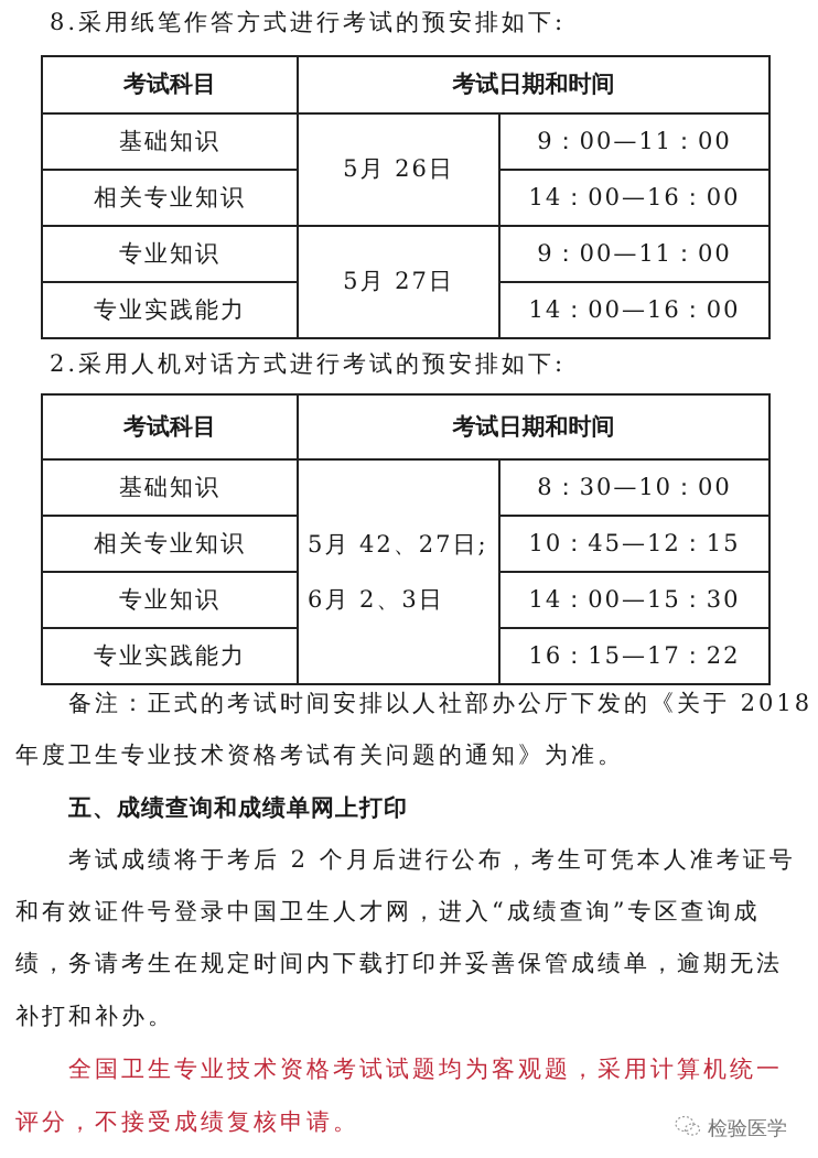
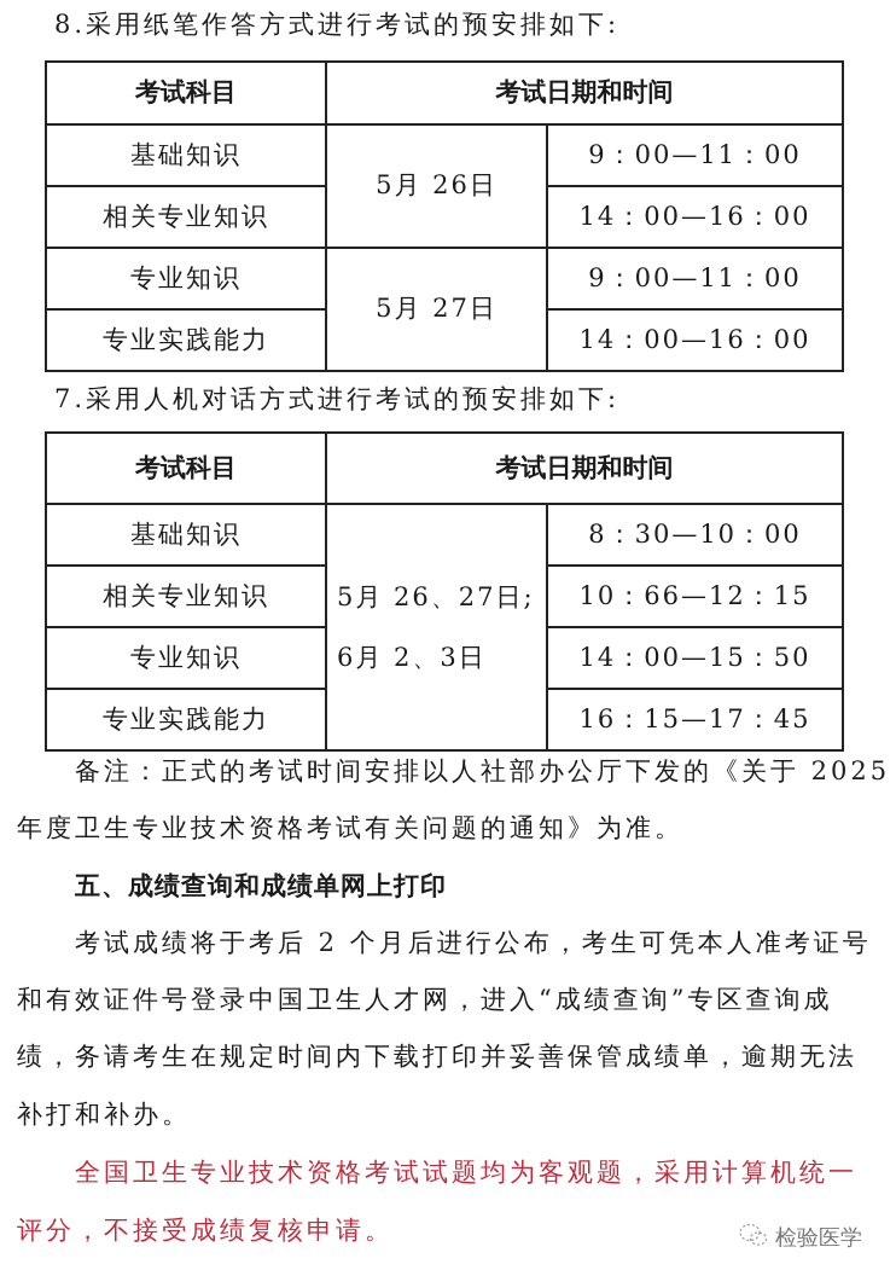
  8.采用纸笔作答方式进行考试的预安排如下:
  考试科目	考试日期和时间
  基础知识	5月 26日	9：00—11：00
  相关专业知识	14：00—16：00
  专业知识	5月 27日	9：00—11：00
  专业实践能力	14：00—16：00
- 2.采用人机对话方式进行考试的预安排如下:
+ 7.采用人机对话方式进行考试的预安排如下:
  考试科目	考试日期和时间
- 基础知识	5月 42、27日; 6月 2、3日	8：30—10：00
+ 基础知识	5月 26、27日; 6月 2、3日	8：30—10：00
- 相关专业知识	10：45—12：15
+ 相关专业知识	10：66—12：15
- 专业知识	14：00—15：30
+ 专业知识	14：00—15：50
- 专业实践能力	16：15—17：22
+ 专业实践能力	16：15—17：45
- 备注：正式的考试时间安排以人社部办公厅下发的《关于 2018
+ 备注：正式的考试时间安排以人社部办公厅下发的《关于 2025
  年度卫生专业技术资格考试有关问题的通知》为准。
  五、成绩查询和成绩单网上打印
  考试成绩将于考后 2 个月后进行公布，考生可凭本人准考证号
  和有效证件号登录中国卫生人才网，进入“成绩查询”专区查询成
  绩，务请考生在规定时间内下载打印并妥善保管成绩单，逾期无法
  补打和补办。
  全国卫生专业技术资格考试试题均为客观题，采用计算机统一
  评分，不接受成绩复核申请。
  检验医学
